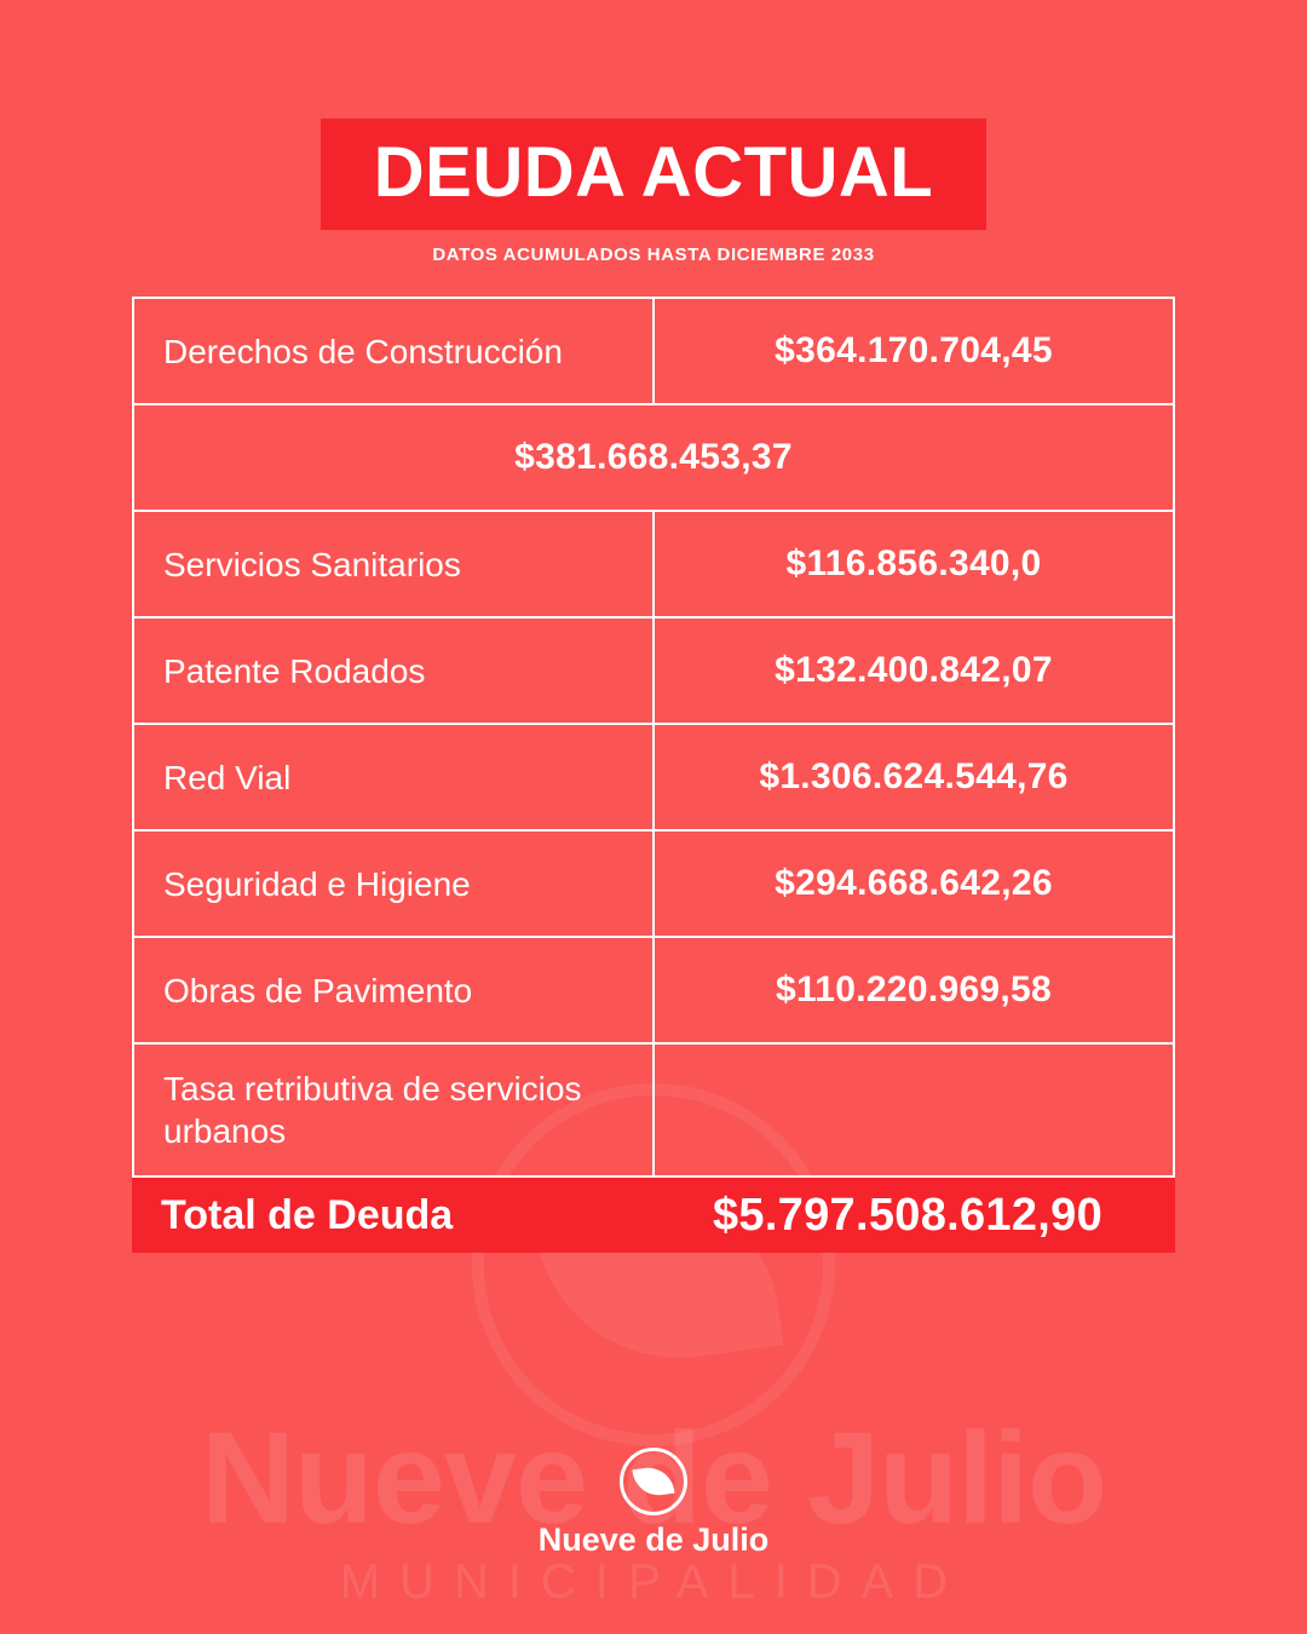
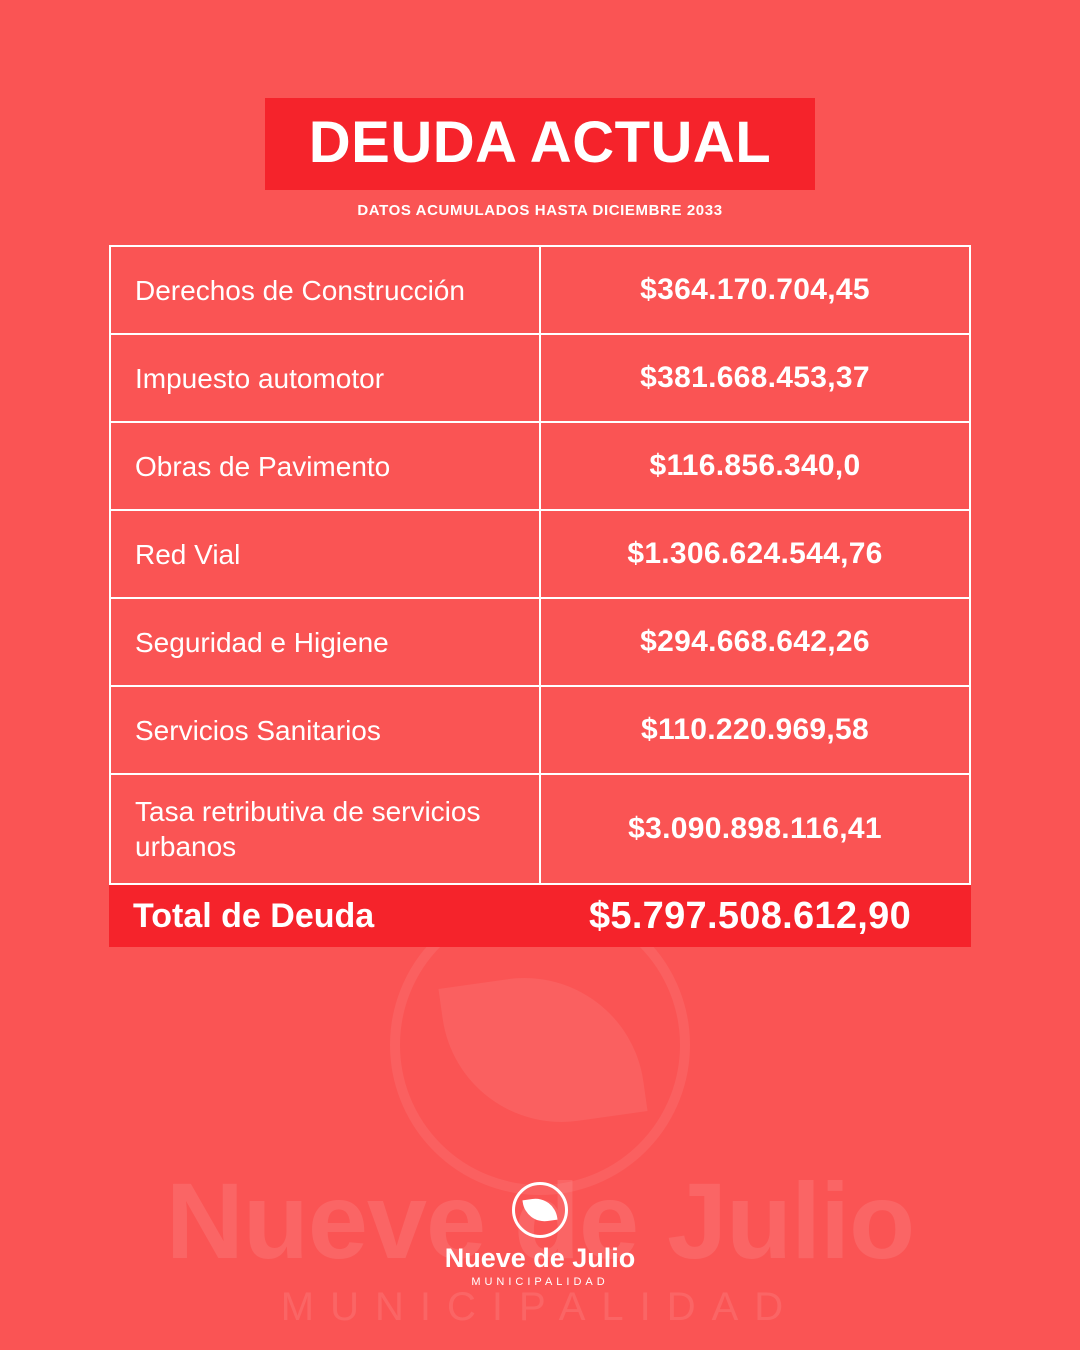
  Nuevee Julio
  DEUDA ACTUAL
  DATOS ACUMULADOS HASTA DICIEMBRE 2033
  Derechos de Construcción
  $364.170.704,45
+ Impuesto automotor
  $381.668.453,37
- Servicios Sanitarios
+ Obras de Pavimento
  $116.856.340,0
- Patente Rodados
- $132.400.842,07
  Red Vial
  $1.306.624.544,76
  Seguridad e Higiene
  $294.668.642,26
- Obras de Pavimento
+ Servicios Sanitarios
  $110.220.969,58
  Tasa retributiva de servicios urbanos
+ $3.090.898.116,41
  Total de Deuda
  $5.797.508.612,90
  Nueve de Julio
+ MUNICIPALIDAD
